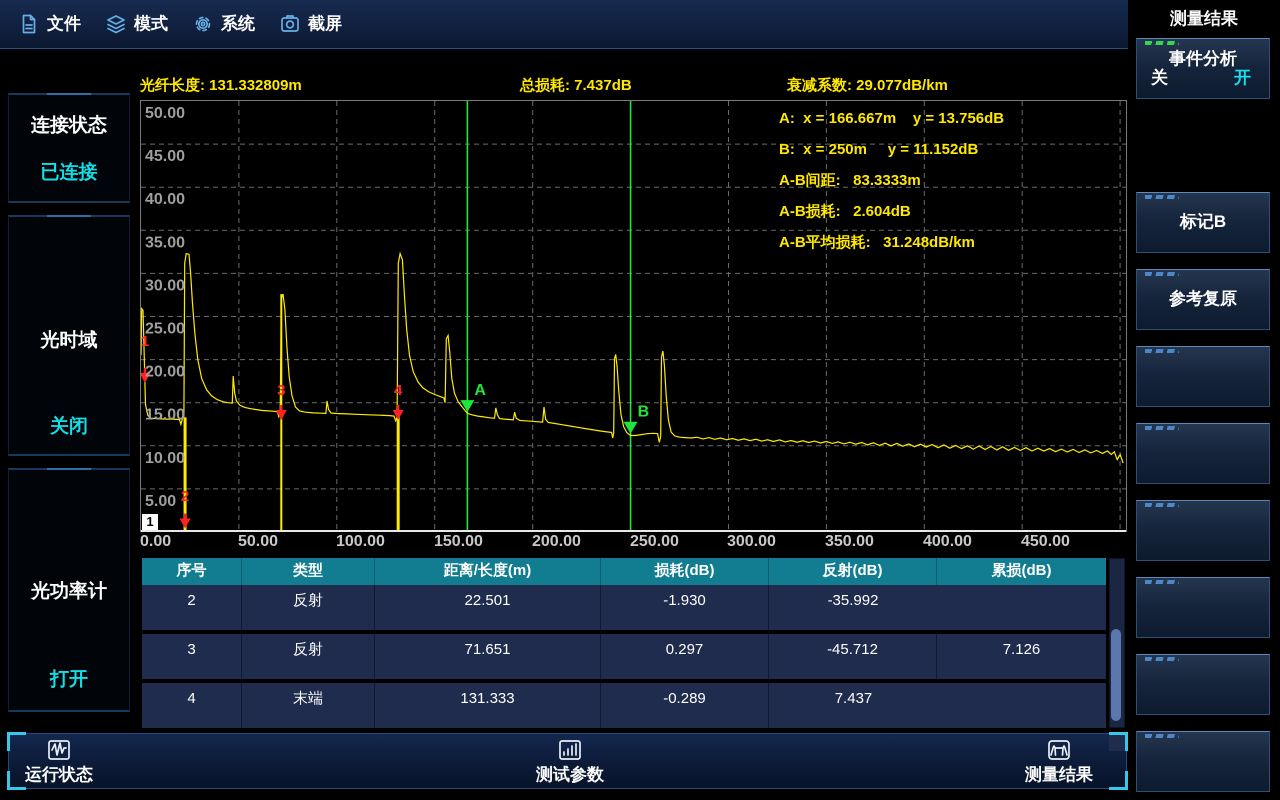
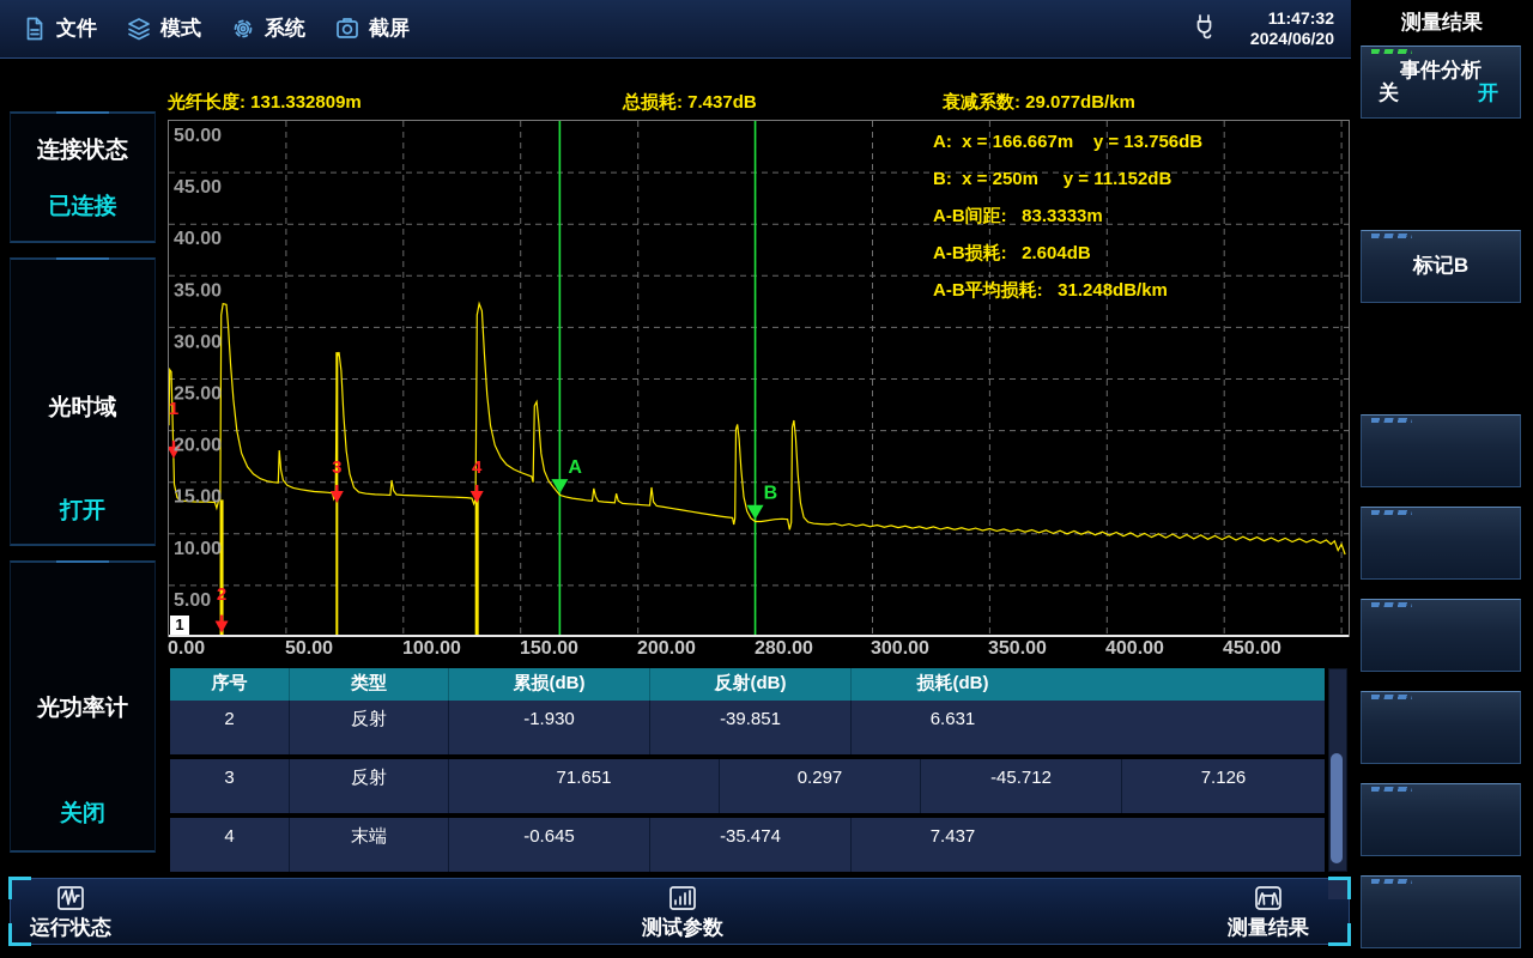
  文件
  模式
  系统
  截屏
+ 11:47:32
+ 2024/06/20
  测量结果
  事件分析
  关
  开
  标记B
- 参考复原
  连接状态
  已连接
  光时域
- 关闭
+ 打开
  光功率计
- 打开
+ 关闭
  光纤长度: 131.332809m
  总损耗: 7.437dB
  衰减系数: 29.077dB/km
  A
  B
  1
  2
  3
  4
  50.00
  45.00
  40.00
  35.00
  30.00
  25.00
  20.00
  15.00
  10.00
  5.00
  A: x = 166.667m y = 13.756dB
  B: x = 250m y = 11.152dB
  A-B间距: 83.3333m
  A-B损耗: 2.604dB
  A-B平均损耗: 31.248dB/km
  1
  0.00
  50.00
  100.00
  150.00
  200.00
- 250.00
+ 280.00
  300.00
  350.00
  400.00
  450.00
  序号
  类型
- 距离/长度(m)
- 损耗(dB)
+ 累损(dB)
  反射(dB)
- 累损(dB)
+ 损耗(dB)
  2
  反射
- 22.501
  -1.930
- -35.992
+ -39.851
+ 6.631
  3
  反射
  71.651
  0.297
  -45.712
  7.126
  4
  末端
- 131.333
- -0.289
+ -0.645
+ -35.474
  7.437
  运行状态
  测试参数
  测量结果
